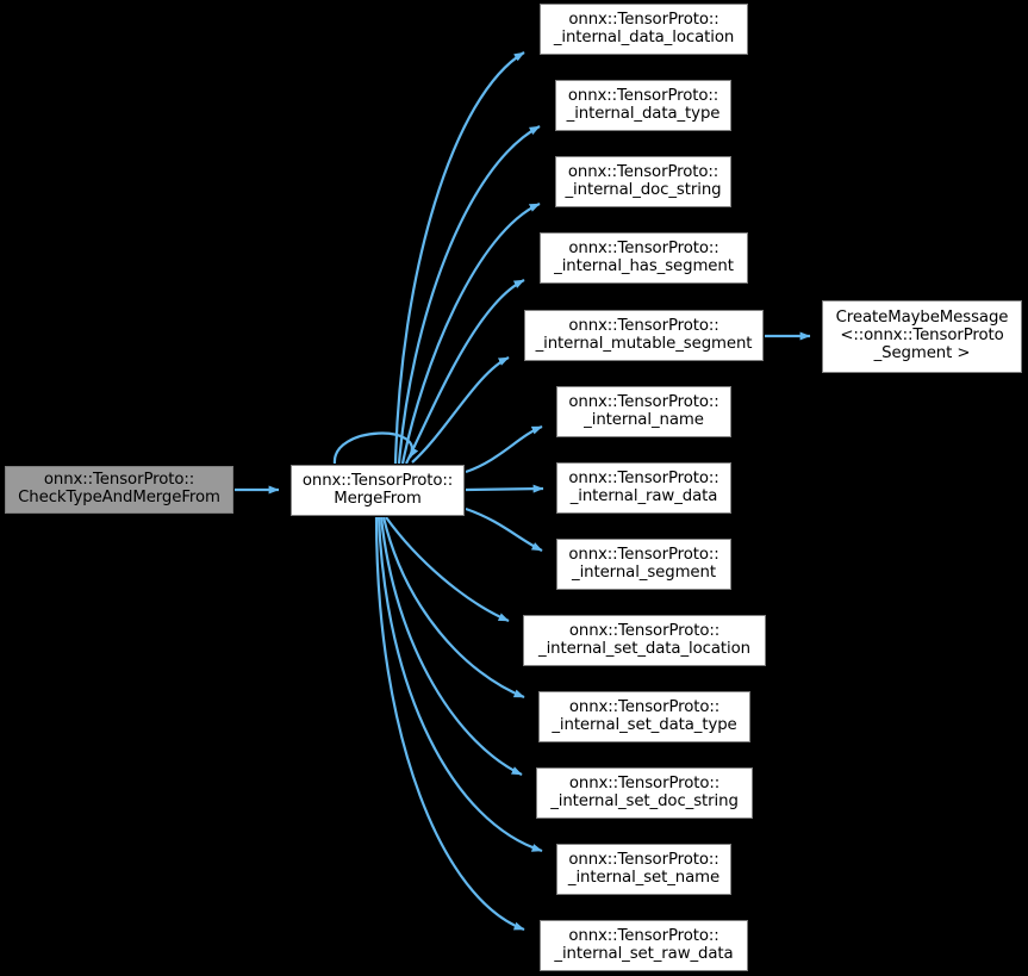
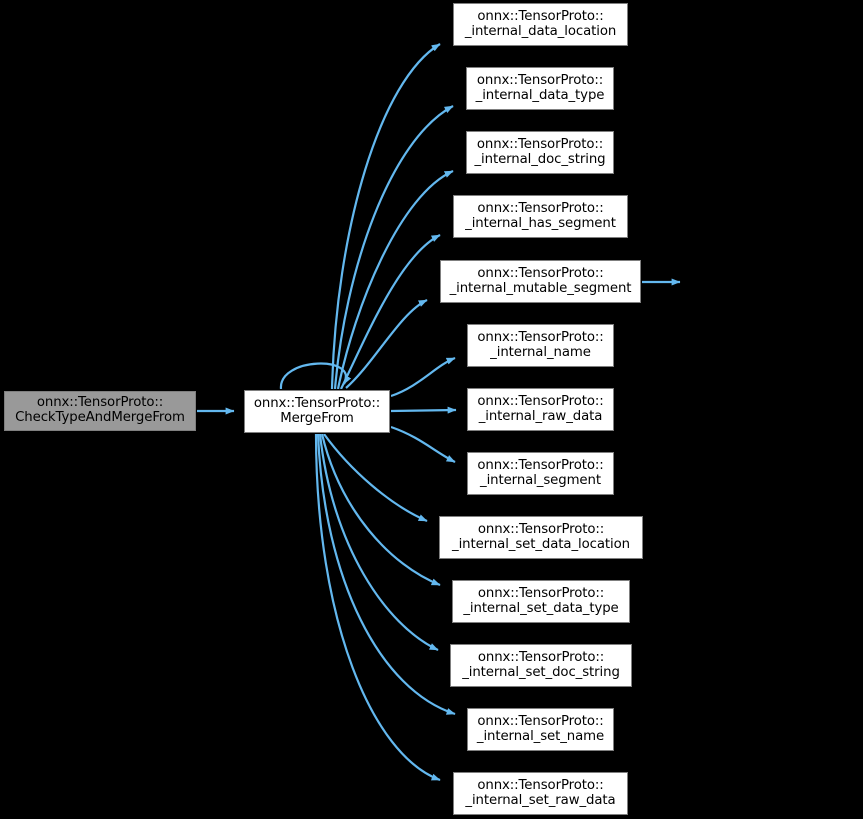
  onnx::TensorProto::
  CheckTypeAndMergeFrom
  onnx::TensorProto::
  MergeFrom
  onnx::TensorProto::
  _internal_data_location
  onnx::TensorProto::
  _internal_data_type
  onnx::TensorProto::
  _internal_doc_string
  onnx::TensorProto::
  _internal_has_segment
  onnx::TensorProto::
  _internal_mutable_segment
  onnx::TensorProto::
  _internal_name
  onnx::TensorProto::
  _internal_raw_data
  onnx::TensorProto::
  _internal_segment
  onnx::TensorProto::
  _internal_set_data_location
  onnx::TensorProto::
  _internal_set_data_type
  onnx::TensorProto::
  _internal_set_doc_string
  onnx::TensorProto::
  _internal_set_name
  onnx::TensorProto::
  _internal_set_raw_data
- CreateMaybeMessage
- <::onnx::TensorProto
- _Segment >
